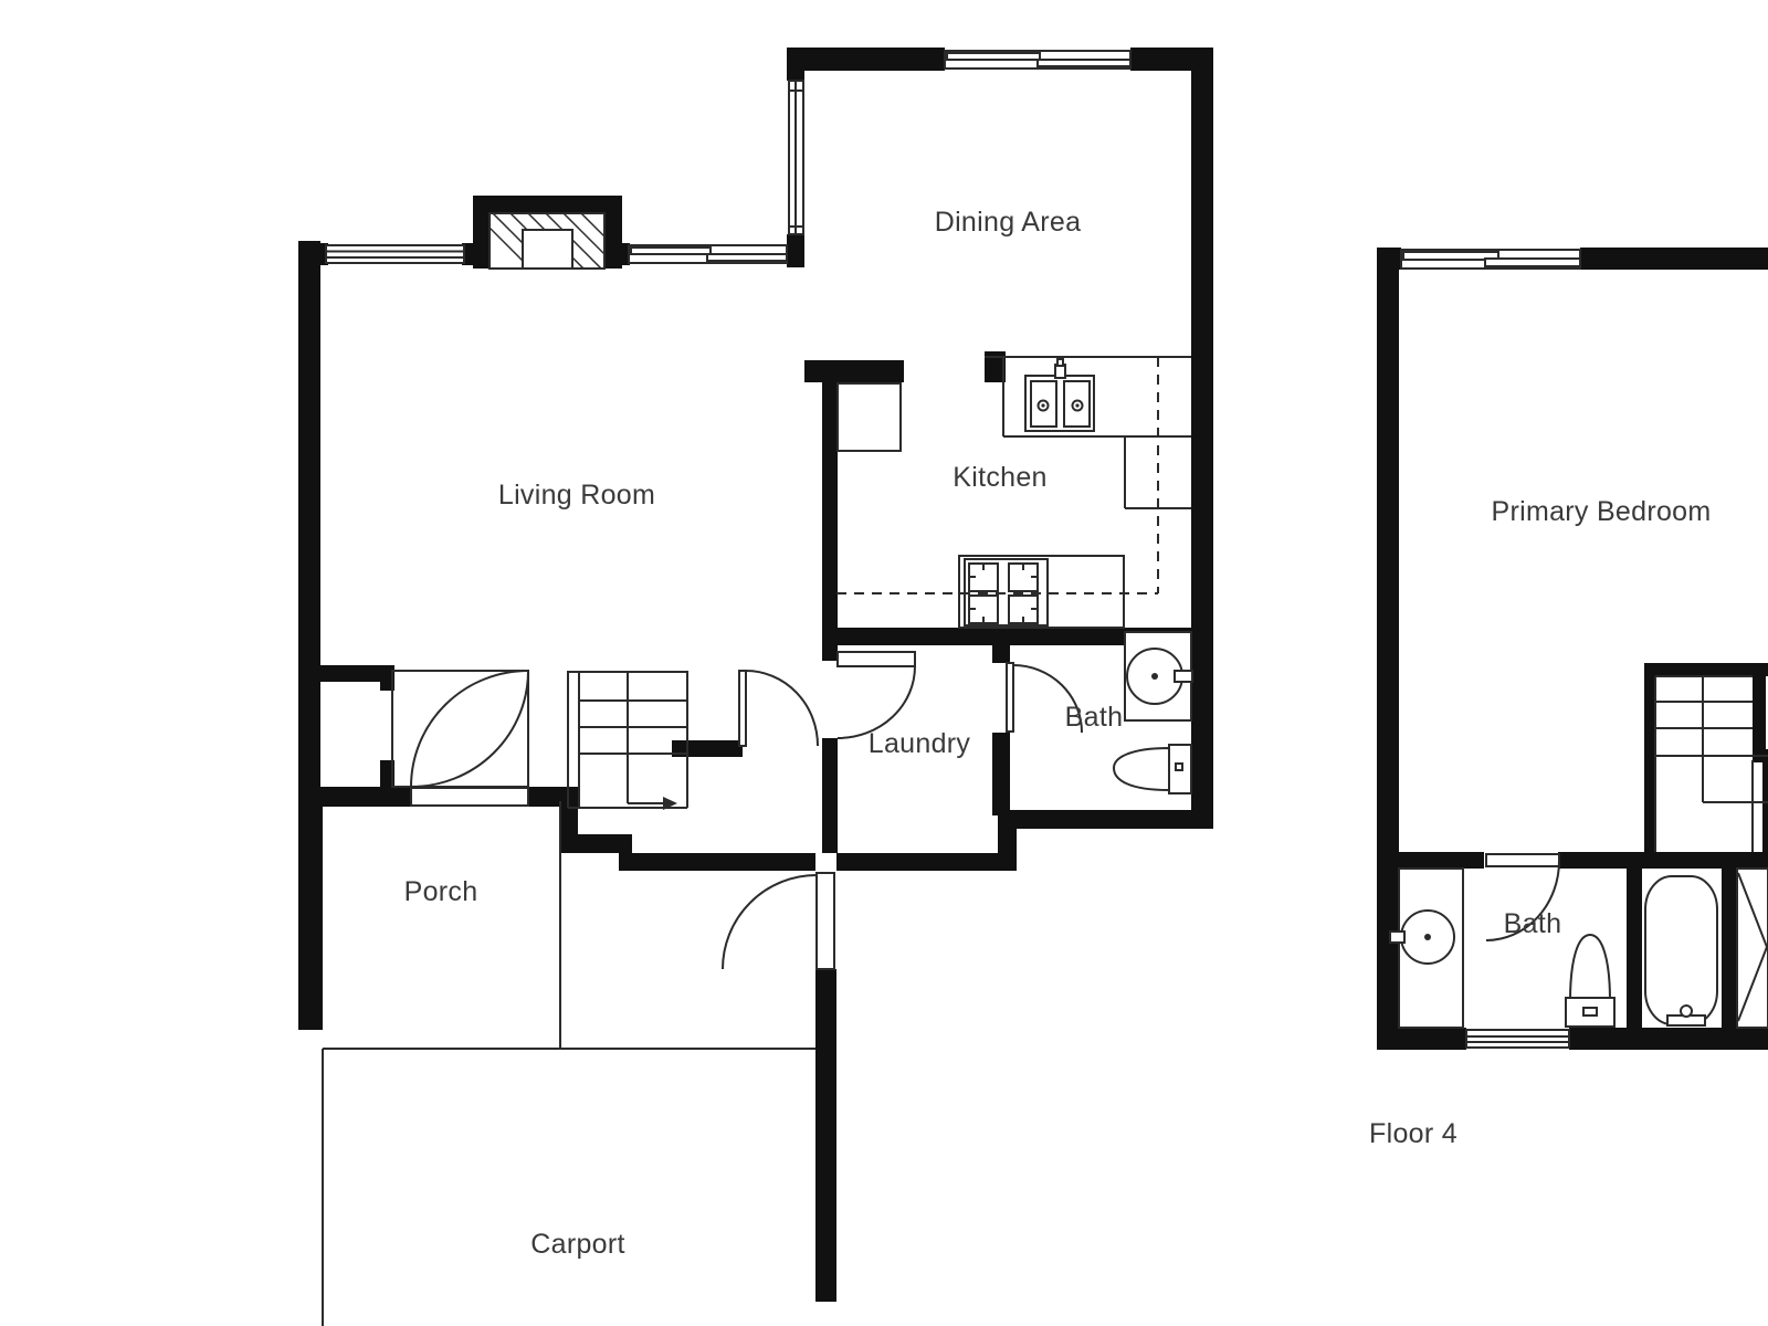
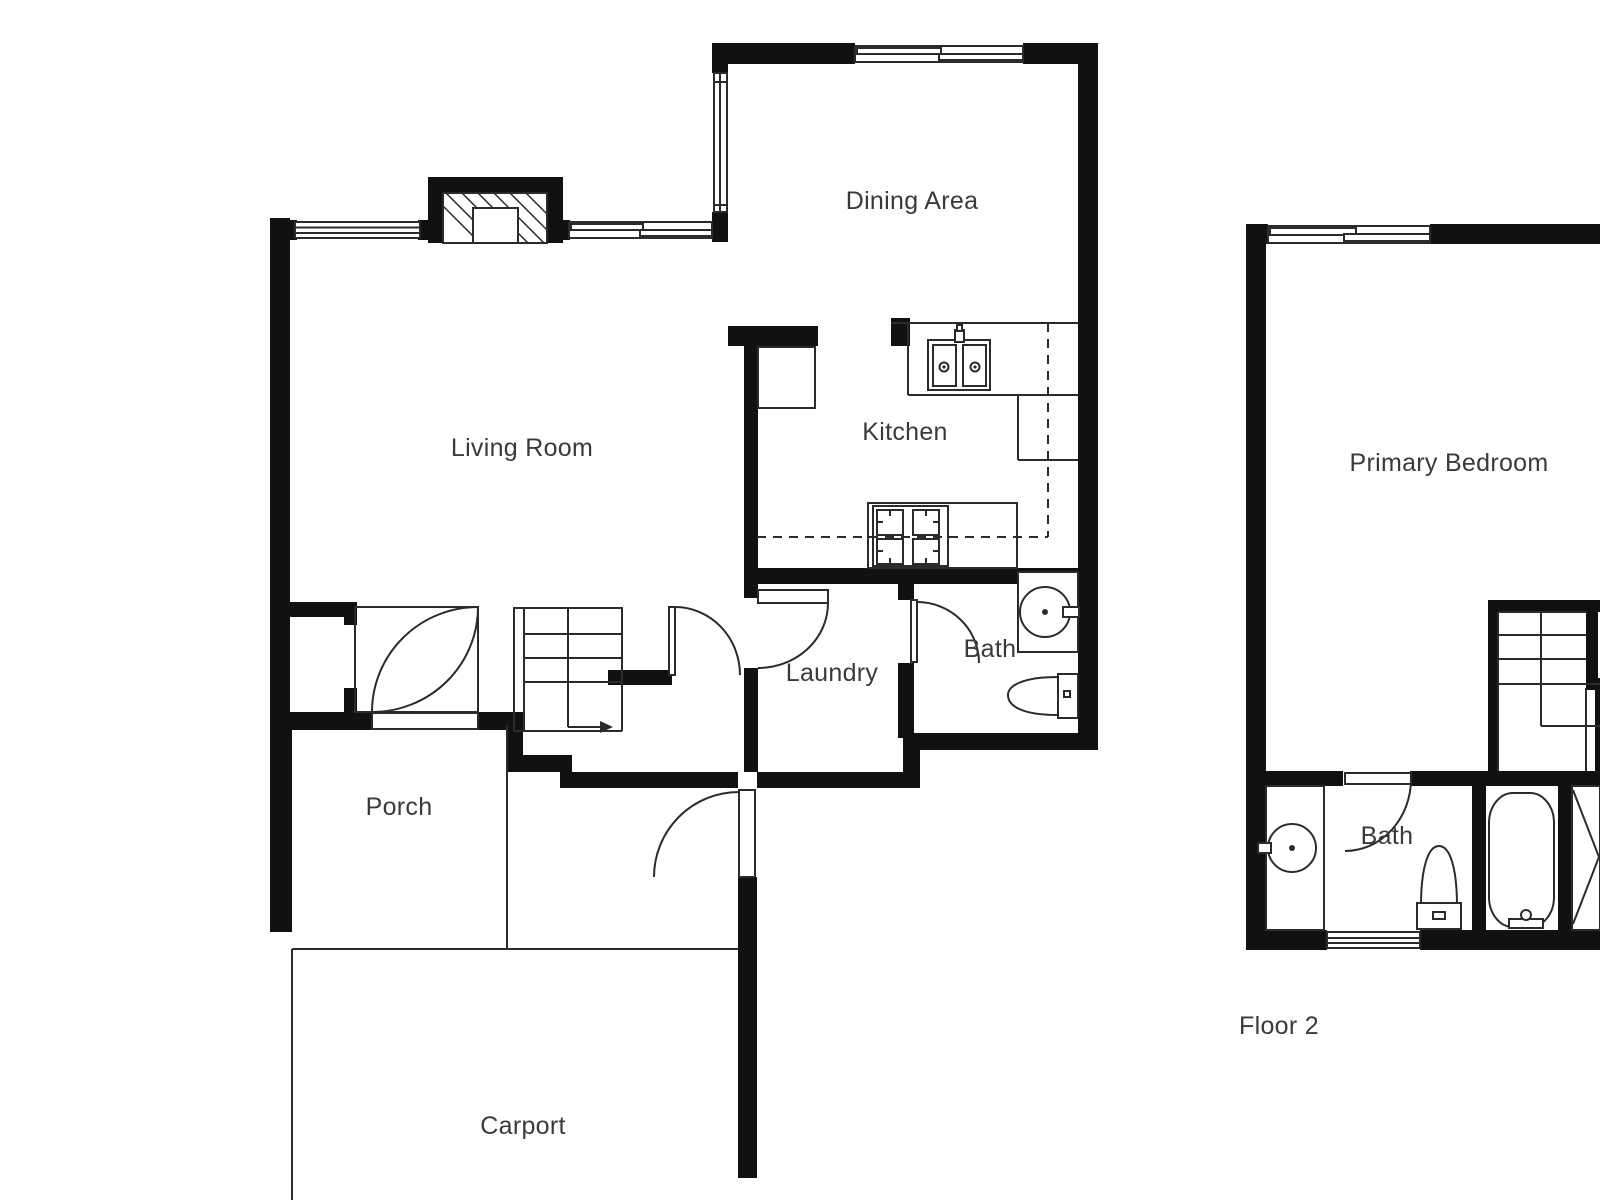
  Dining Area
  Living Room
  Kitchen
  Laundry
  Bath
  Porch
  Carport
  Primary Bedroom
  Bath
- Floor 4
+ Floor 2
